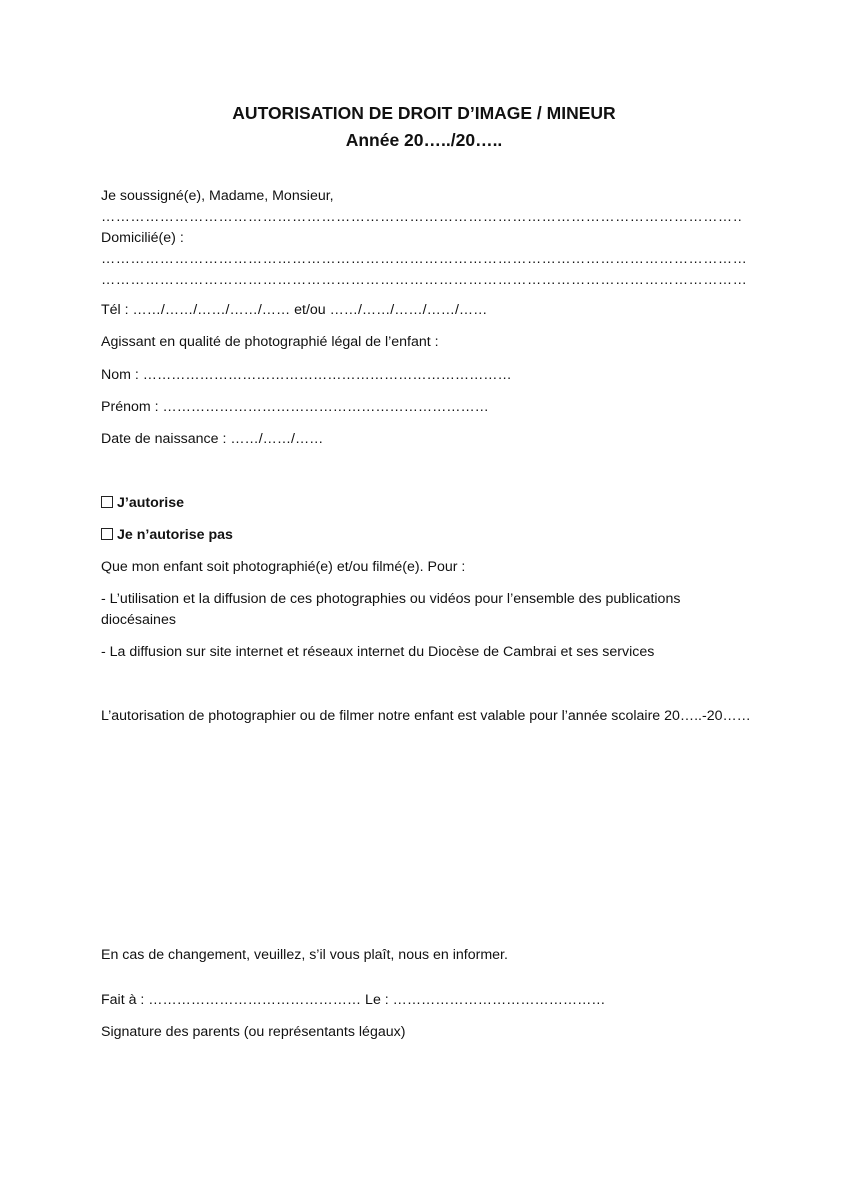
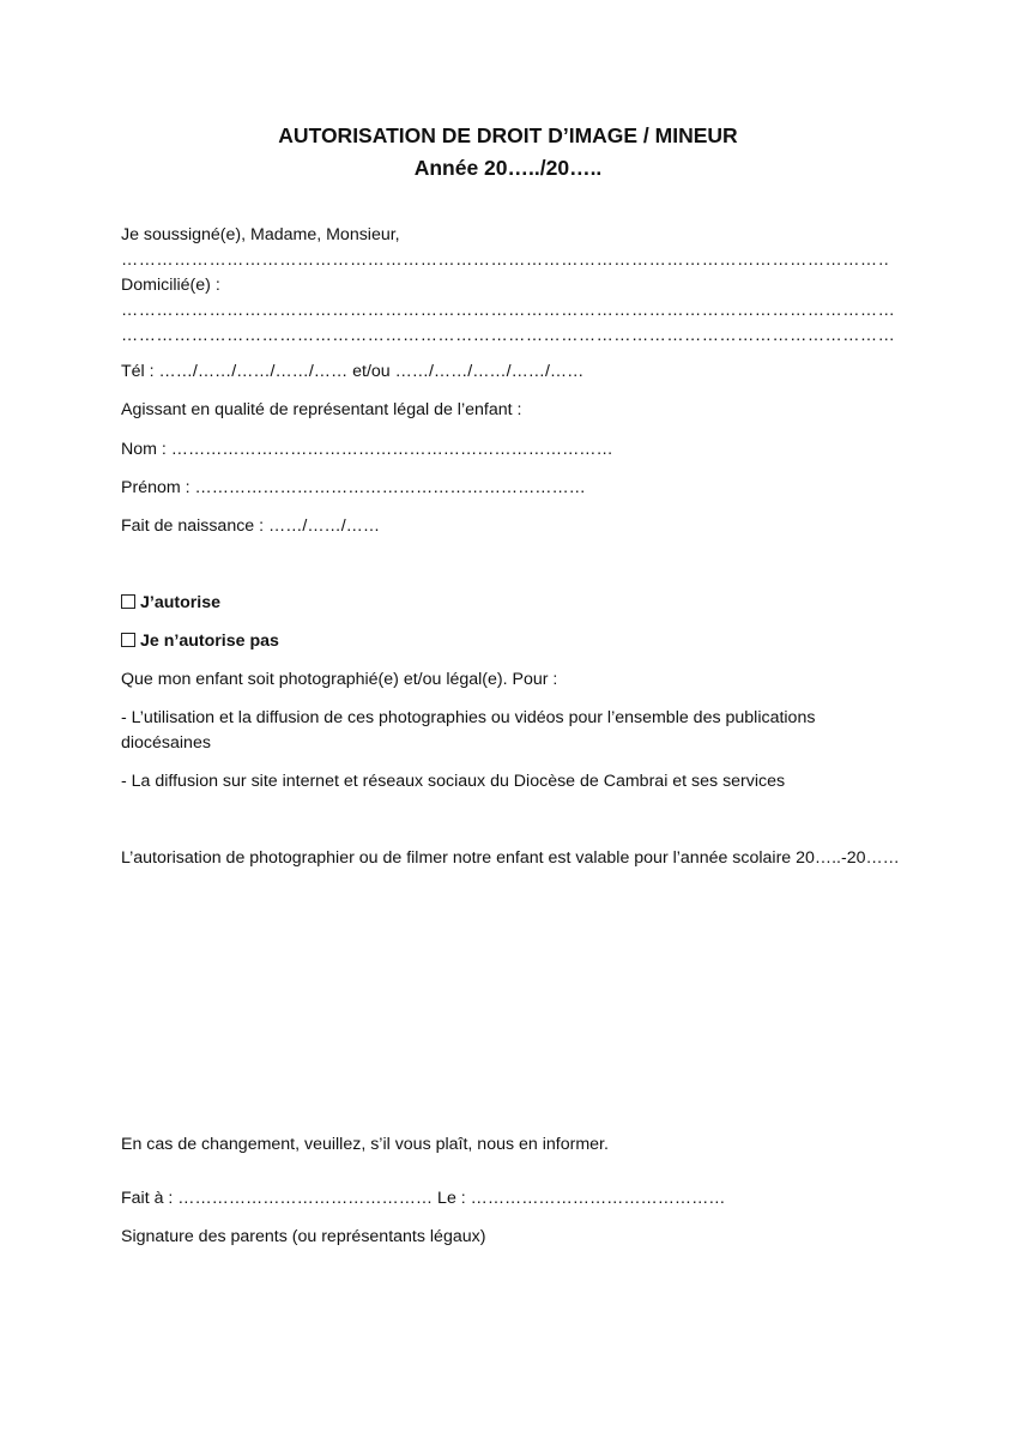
  AUTORISATION DE DROIT D’IMAGE / MINEUR
  Année 20…../20…..
  Je soussigné(e), Madame, Monsieur,
  Domicilié(e) :
  Tél : ……/……/……/……/…… et/ou ……/……/……/……/……
- Agissant en qualité de photographié légal de l’enfant :
+ Agissant en qualité de représentant légal de l’enfant :
  Nom : ……………………………………………………………………
  Prénom : ……………………………………………………………
- Date de naissance : ……/……/……
+ Fait de naissance : ……/……/……
  J’autorise
  Je n’autorise pas
- Que mon enfant soit photographié(e) et/ou filmé(e). Pour :
+ Que mon enfant soit photographié(e) et/ou légal(e). Pour :
  - L’utilisation et la diffusion de ces photographies ou vidéos pour l’ensemble des publications diocésaines
- - La diffusion sur site internet et réseaux internet du Diocèse de Cambrai et ses services
+ - La diffusion sur site internet et réseaux sociaux du Diocèse de Cambrai et ses services
  L’autorisation de photographier ou de filmer notre enfant est valable pour l’année scolaire 20…..-20……
  En cas de changement, veuillez, s’il vous plaît, nous en informer.
  Fait à : ……………………………………… Le : ………………………………………
  Signature des parents (ou représentants légaux)
